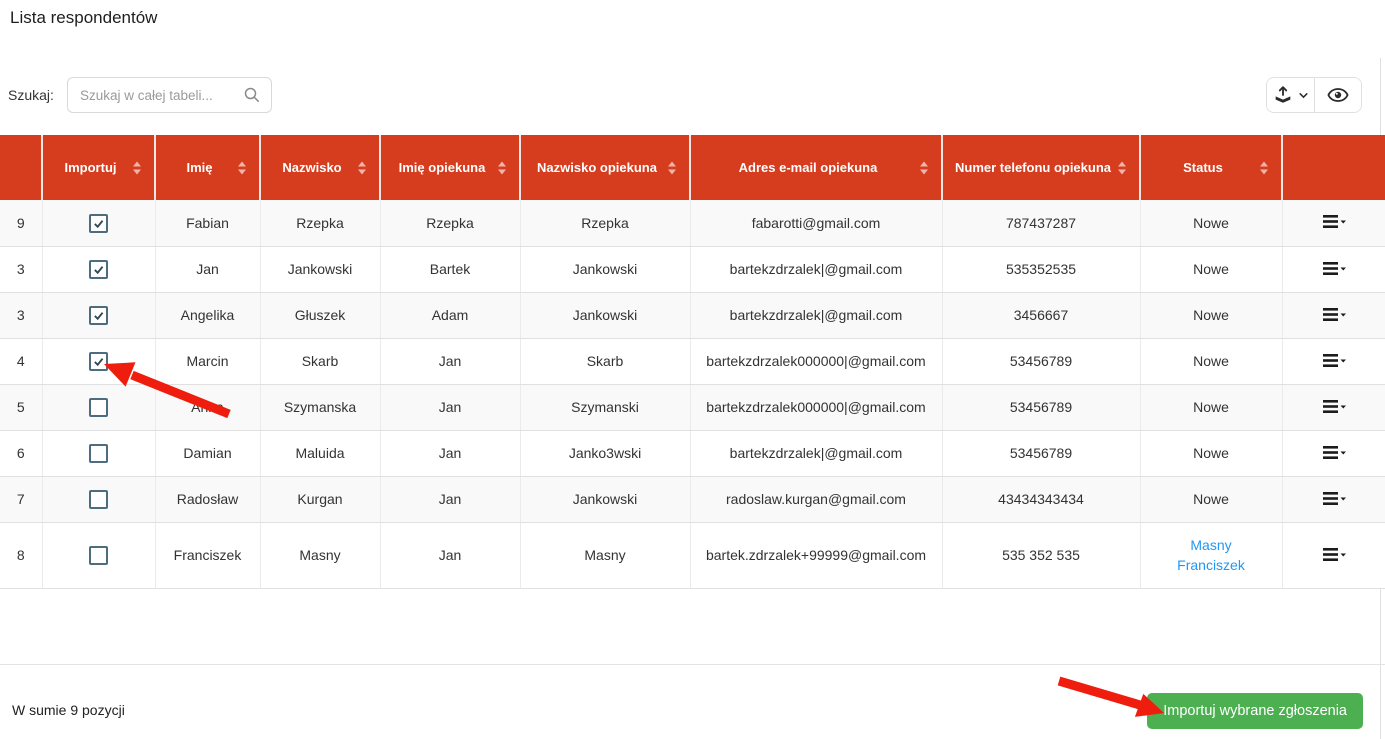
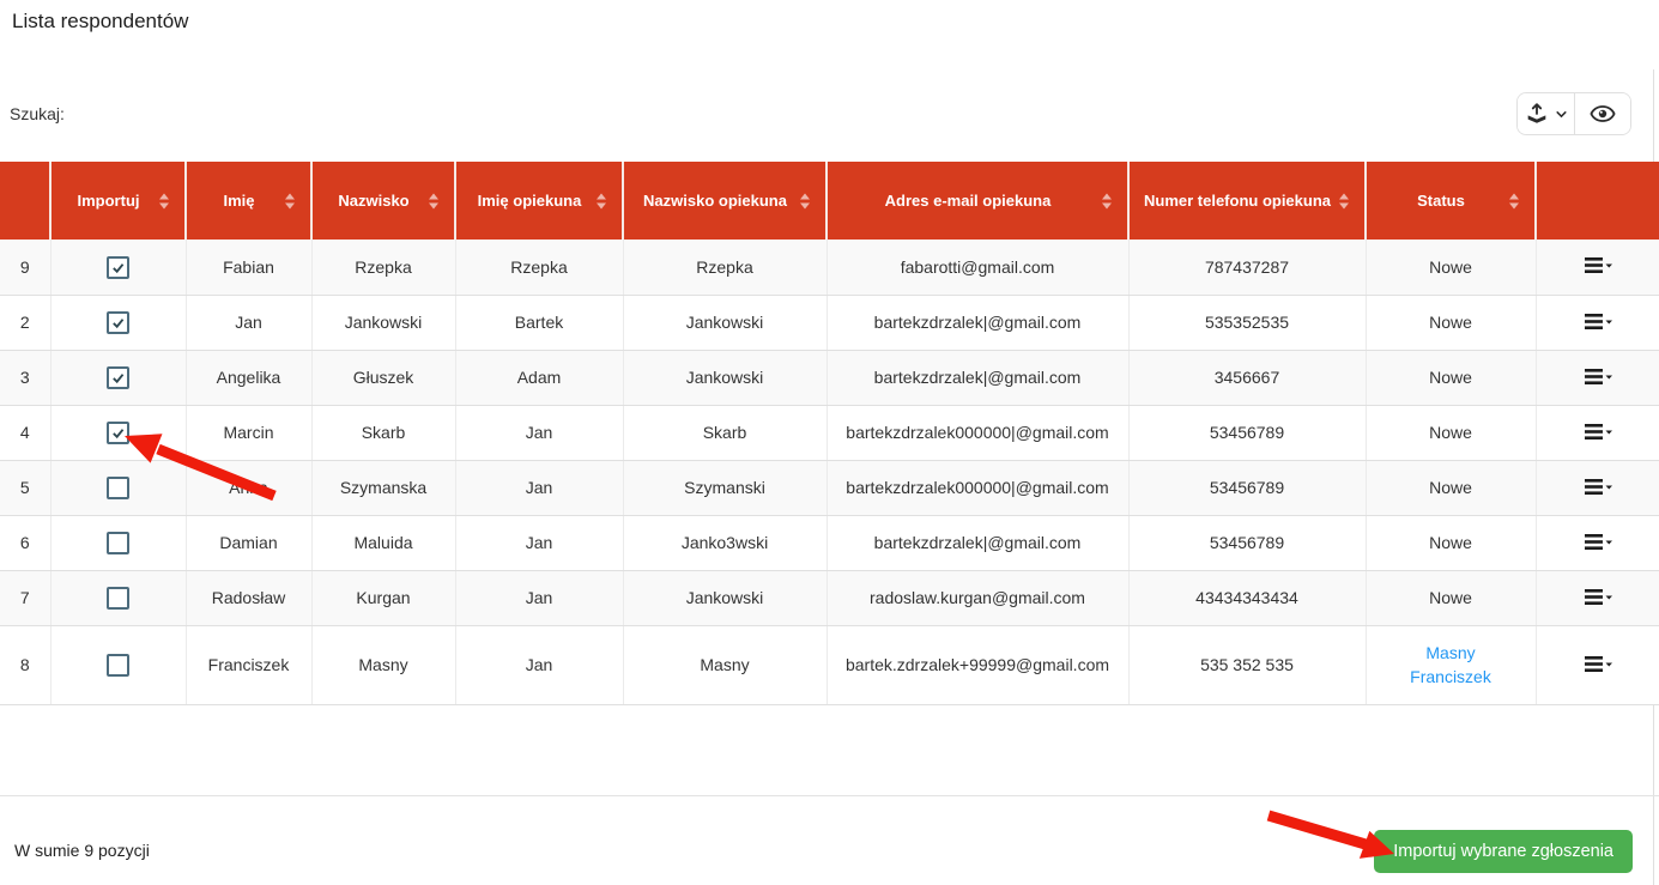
  Lista respondentów
  Szukaj:
- Szukaj w całej tabeli...
  	Importuj	Imię	Nazwisko	Imię opiekuna	Nazwisko opiekuna	Adres e-mail opiekuna	Numer telefonu opiekuna	Status
  9		Fabian	Rzepka	Rzepka	Rzepka	fabarotti@gmail.com	787437287	Nowe
- 3		Jan	Jankowski	Bartek	Jankowski	bartekzdrzalek|@gmail.com	535352535	Nowe
+ 2		Jan	Jankowski	Bartek	Jankowski	bartekzdrzalek|@gmail.com	535352535	Nowe
  3		Angelika	Głuszek	Adam	Jankowski	bartekzdrzalek|@gmail.com	3456667	Nowe
  4		Marcin	Skarb	Jan	Skarb	bartekzdrzalek000000|@gmail.com	53456789	Nowe
  5		A	Szymanska	Jan	Szymanski	bartekzdrzalek000000|@gmail.com	53456789	Nowe
  6		Damian	Maluida	Jan	Janko3wski	bartekzdrzalek|@gmail.com	53456789	Nowe
  7		Radosław	Kurgan	Jan	Jankowski	radoslaw.kurgan@gmail.com	43434343434	Nowe
  8		Franciszek	Masny	Jan	Masny	bartek.zdrzalek+99999@gmail.com	535 352 535	MasnyFranciszek
  W sumie 9 pozycji
  Importuj wybrane zgłoszenia
